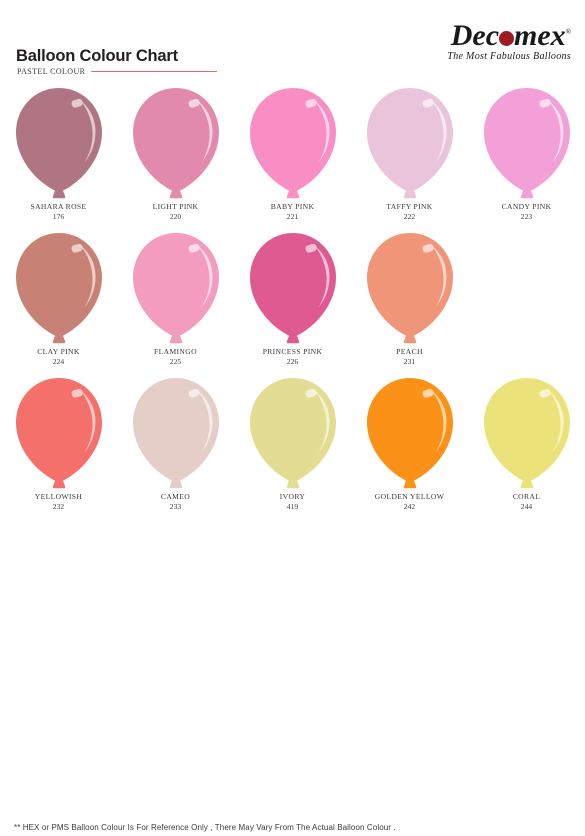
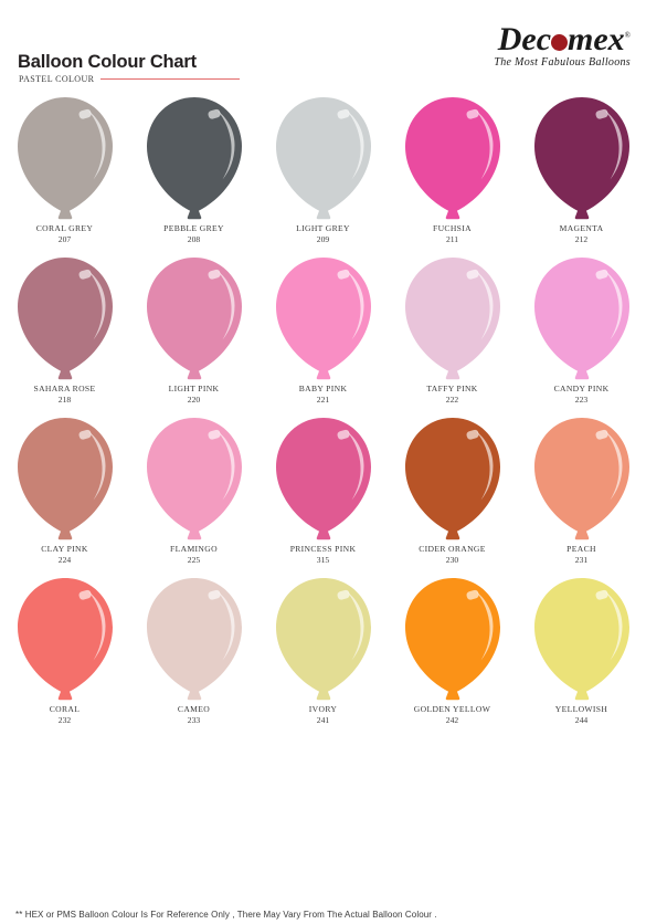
  Balloon Colour Chart
  PASTEL COLOUR
  Dec mex®
  The Most Fabulous Balloons
+ CORAL GREY
+ 207
+ PEBBLE GREY
+ 208
+ LIGHT GREY
+ 209
+ FUCHSIA
+ 211
+ MAGENTA
+ 212
  SAHARA ROSE
- 176
+ 218
  LIGHT PINK
  220
  BABY PINK
  221
  TAFFY PINK
  222
  CANDY PINK
  223
  CLAY PINK
  224
  FLAMINGO
  225
  PRINCESS PINK
- 226
+ 315
+ CIDER ORANGE
+ 230
  PEACH
  231
- YELLOWISH
+ CORAL
  232
  CAMEO
  233
  IVORY
- 419
+ 241
  GOLDEN YELLOW
  242
- CORAL
+ YELLOWISH
  244
  ** HEX or PMS Balloon Colour Is For Reference Only , There May Vary From The Actual Balloon Colour .
